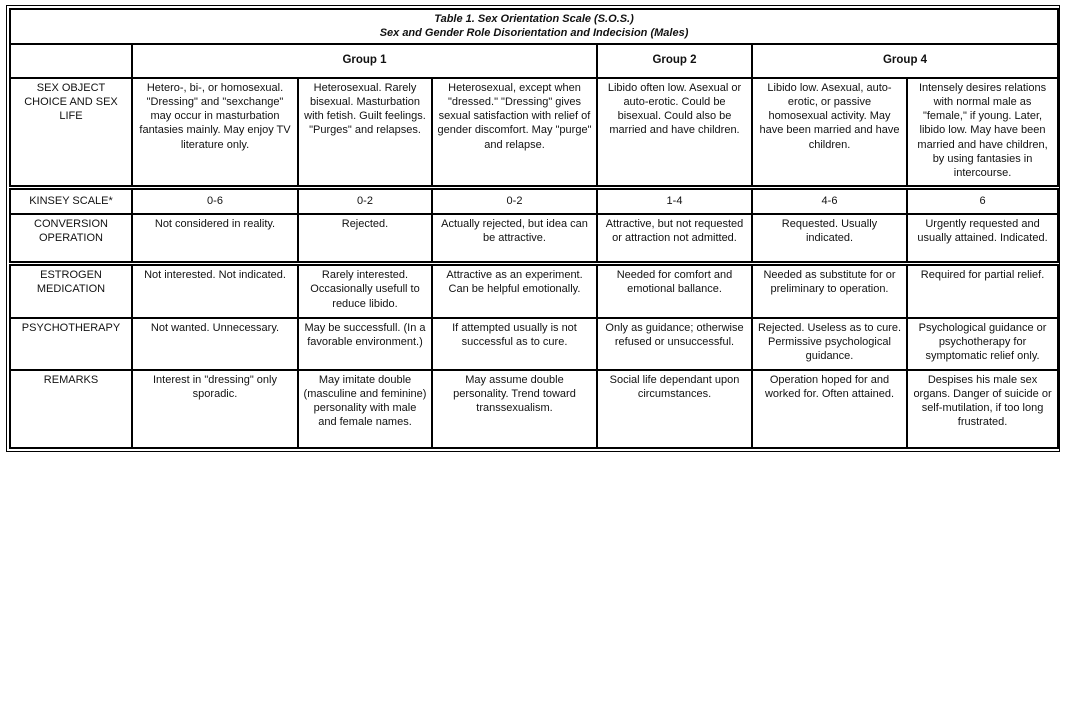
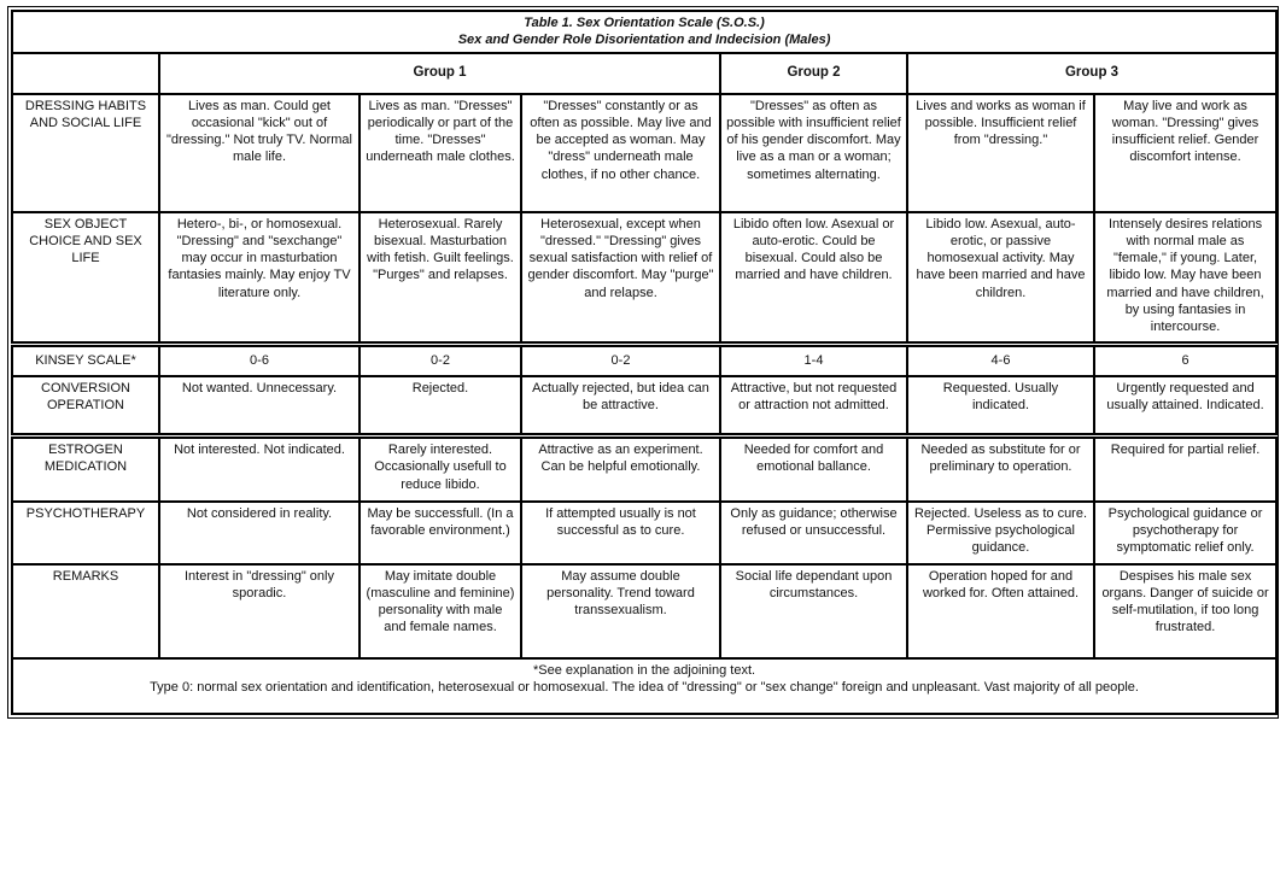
  Table 1. Sex Orientation Scale (S.O.S.) Sex and Gender Role Disorientation and Indecision (Males)
- 	Group 1	Group 2	Group 4
+ 	Group 1	Group 2	Group 3
+ DRESSING HABITS AND SOCIAL LIFE	Lives as man. Could get occasional "kick" out of "dressing." Not truly TV. Normal male life.	Lives as man. "Dresses" periodically or part of the time. "Dresses" underneath male clothes.	"Dresses" constantly or as often as possible. May live and be accepted as woman. May "dress" underneath male clothes, if no other chance.	"Dresses" as often as possible with insufficient relief of his gender discomfort. May live as a man or a woman; sometimes alternating.	Lives and works as woman if possible. Insufficient relief from "dressing."	May live and work as woman. "Dressing" gives insufficient relief. Gender discomfort intense.
  SEX OBJECT CHOICE AND SEX LIFE	Hetero-, bi-, or homosexual. "Dressing" and "sexchange" may occur in masturbation fantasies mainly. May enjoy TV literature only.	Heterosexual. Rarely bisexual. Masturbation with fetish. Guilt feelings. "Purges" and relapses.	Heterosexual, except when "dressed." "Dressing" gives sexual satisfaction with relief of gender discomfort. May "purge" and relapse.	Libido often low. Asexual or auto-erotic. Could be bisexual. Could also be married and have children.	Libido low. Asexual, auto-erotic, or passive homosexual activity. May have been married and have children.	Intensely desires relations with normal male as "female," if young. Later, libido low. May have been married and have children, by using fantasies in intercourse.
  KINSEY SCALE*	0-6	0-2	0-2	1-4	4-6	6
- CONVERSION OPERATION	Not considered in reality.	Rejected.	Actually rejected, but idea can be attractive.	Attractive, but not requested or attraction not admitted.	Requested. Usually indicated.	Urgently requested and usually attained. Indicated.
+ CONVERSION OPERATION	Not wanted. Unnecessary.	Rejected.	Actually rejected, but idea can be attractive.	Attractive, but not requested or attraction not admitted.	Requested. Usually indicated.	Urgently requested and usually attained. Indicated.
  ESTROGEN MEDICATION	Not interested. Not indicated.	Rarely interested. Occasionally usefull to reduce libido.	Attractive as an experiment. Can be helpful emotionally.	Needed for comfort and emotional ballance.	Needed as substitute for or preliminary to operation.	Required for partial relief.
- PSYCHOTHERAPY	Not wanted. Unnecessary.	May be successfull. (In a favorable environment.)	If attempted usually is not successful as to cure.	Only as guidance; otherwise refused or unsuccessful.	Rejected. Useless as to cure. Permissive psychological guidance.	Psychological guidance or psychotherapy for symptomatic relief only.
+ PSYCHOTHERAPY	Not considered in reality.	May be successfull. (In a favorable environment.)	If attempted usually is not successful as to cure.	Only as guidance; otherwise refused or unsuccessful.	Rejected. Useless as to cure. Permissive psychological guidance.	Psychological guidance or psychotherapy for symptomatic relief only.
  REMARKS	Interest in "dressing" only sporadic.	May imitate double (masculine and feminine) personality with male and female names.	May assume double personality. Trend toward transsexualism.	Social life dependant upon circumstances.	Operation hoped for and worked for. Often attained.	Despises his male sex organs. Danger of suicide or self-mutilation, if too long frustrated.
+ *See explanation in the adjoining text. Type 0: normal sex orientation and identification, heterosexual or homosexual. The idea of "dressing" or "sex change" foreign and unpleasant. Vast majority of all people.
